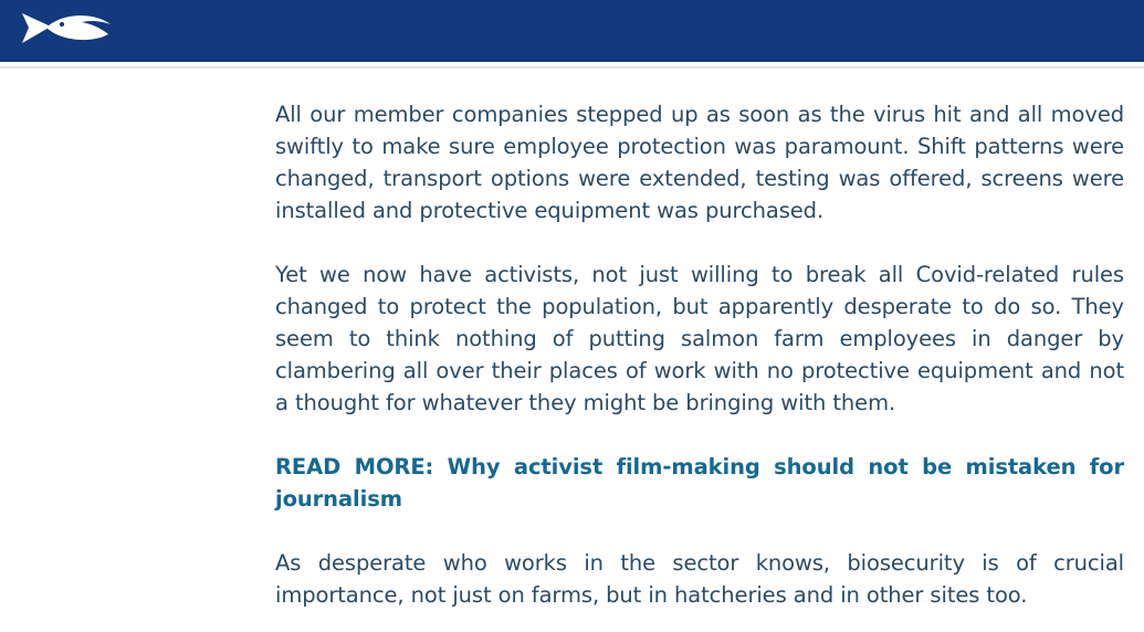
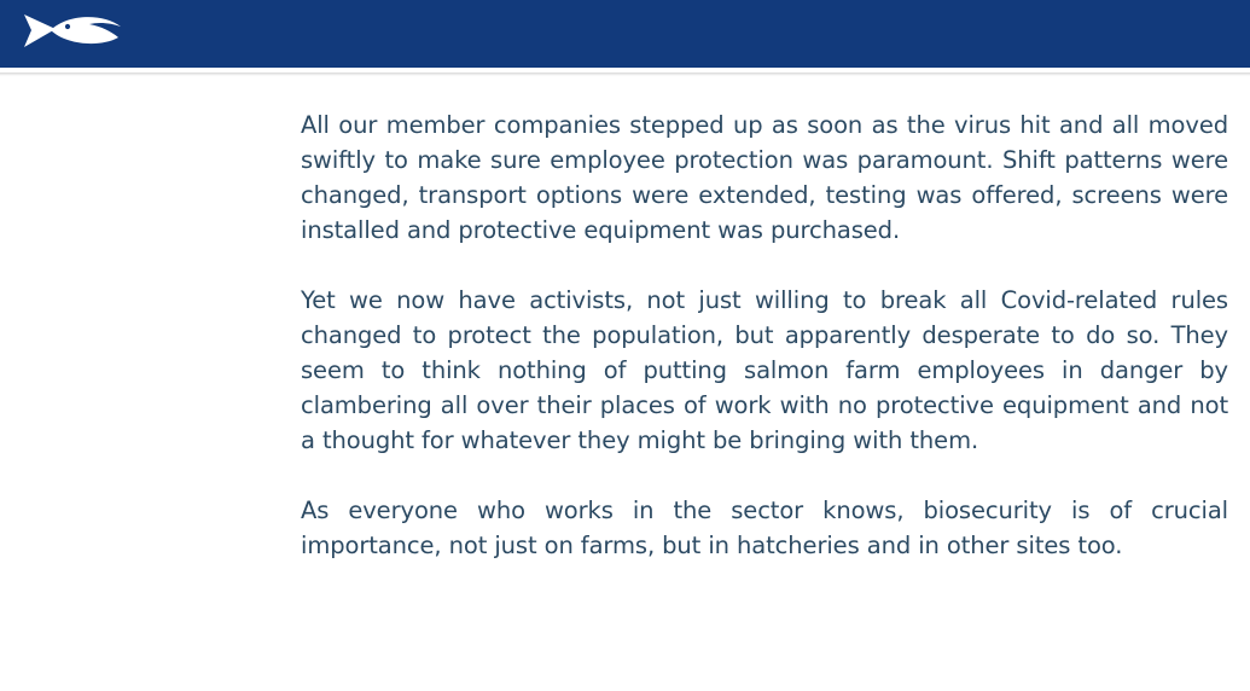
  All our member companies stepped up as soon as the virus hit and all moved swiftly to make sure employee protection was paramount. Shift patterns were changed, transport options were extended, testing was offered, screens were installed and protective equipment was purchased.
  Yet we now have activists, not just willing to break all Covid-related rules changed to protect the population, but apparently desperate to do so. They seem to think nothing of putting salmon farm employees in danger by clambering all over their places of work with no protective equipment and not a thought for whatever they might be bringing with them.
- READ MORE: Why activist film-making should not be mistaken for journalism
- As desperate who works in the sector knows, biosecurity is of crucial importance, not just on farms, but in hatcheries and in other sites too.
+ As everyone who works in the sector knows, biosecurity is of crucial importance, not just on farms, but in hatcheries and in other sites too.
